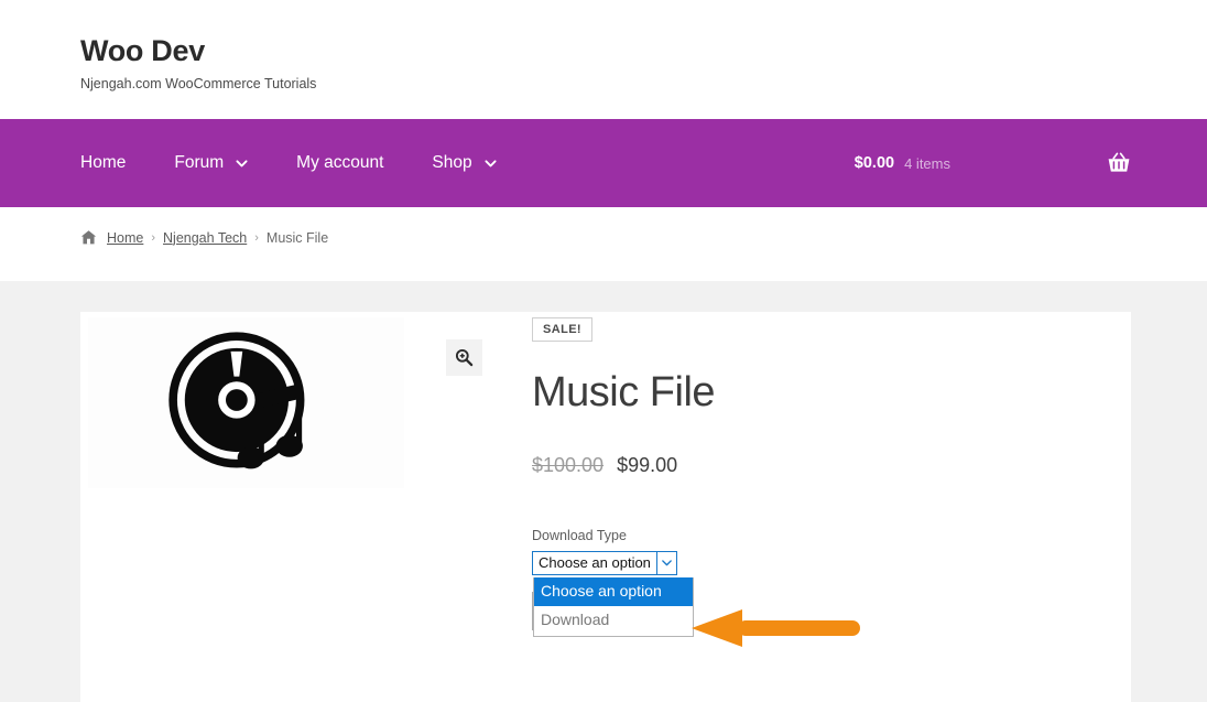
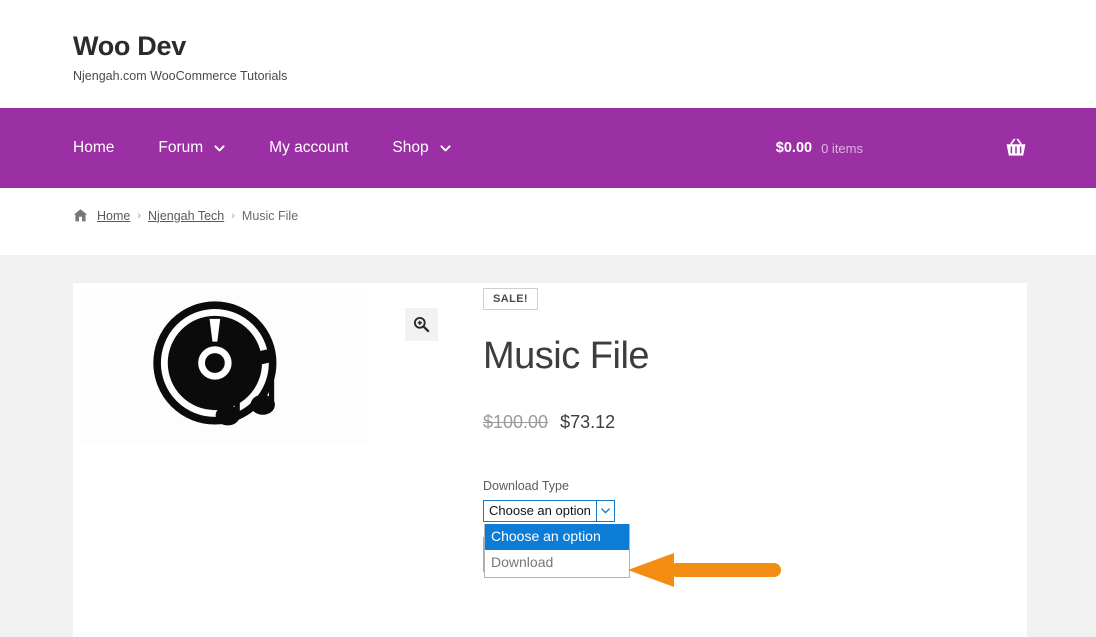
  Woo Dev
  Njengah.com WooCommerce Tutorials
  Home
  Forum
  My account
  Shop
  $0.00
- 4 items
+ 0 items
  Home
  ›
  Njengah Tech
  ›
  Music File
  SALE!
  Music File
  $100.00
- $99.00
+ $73.12
  Download Type
  Choose an option
  Choose an option
  Download
